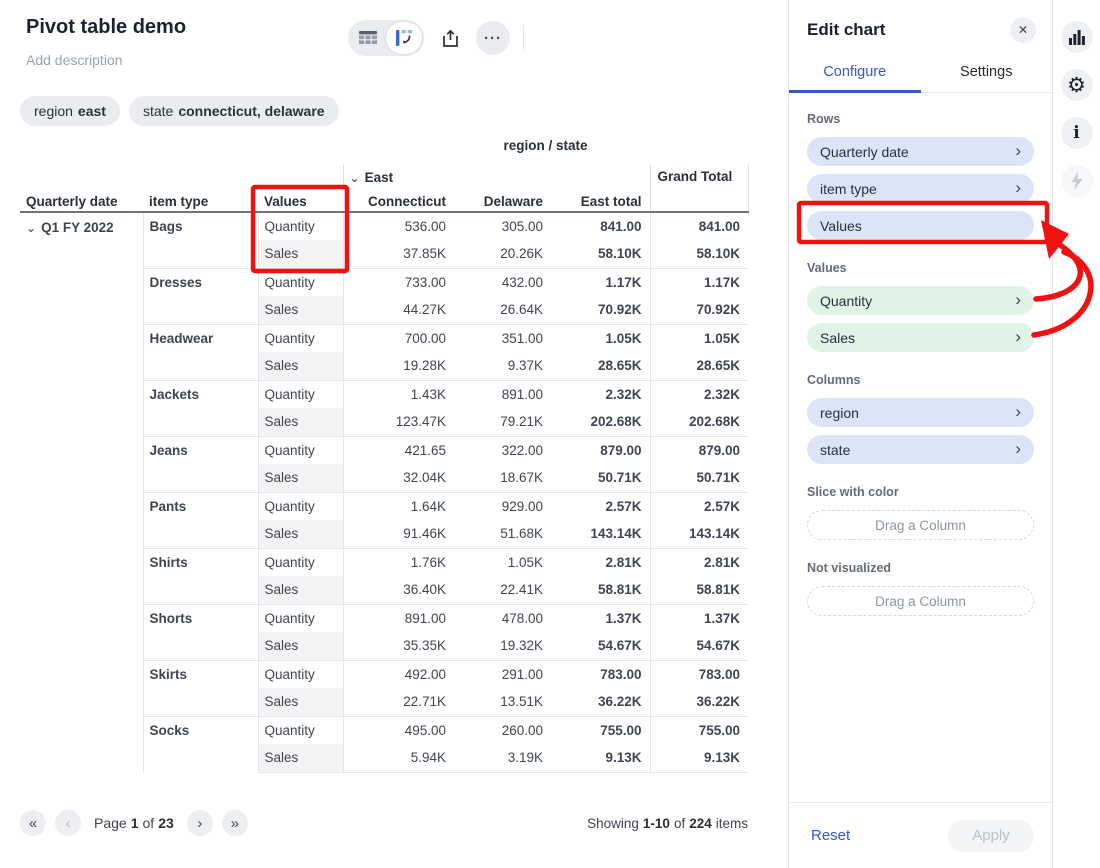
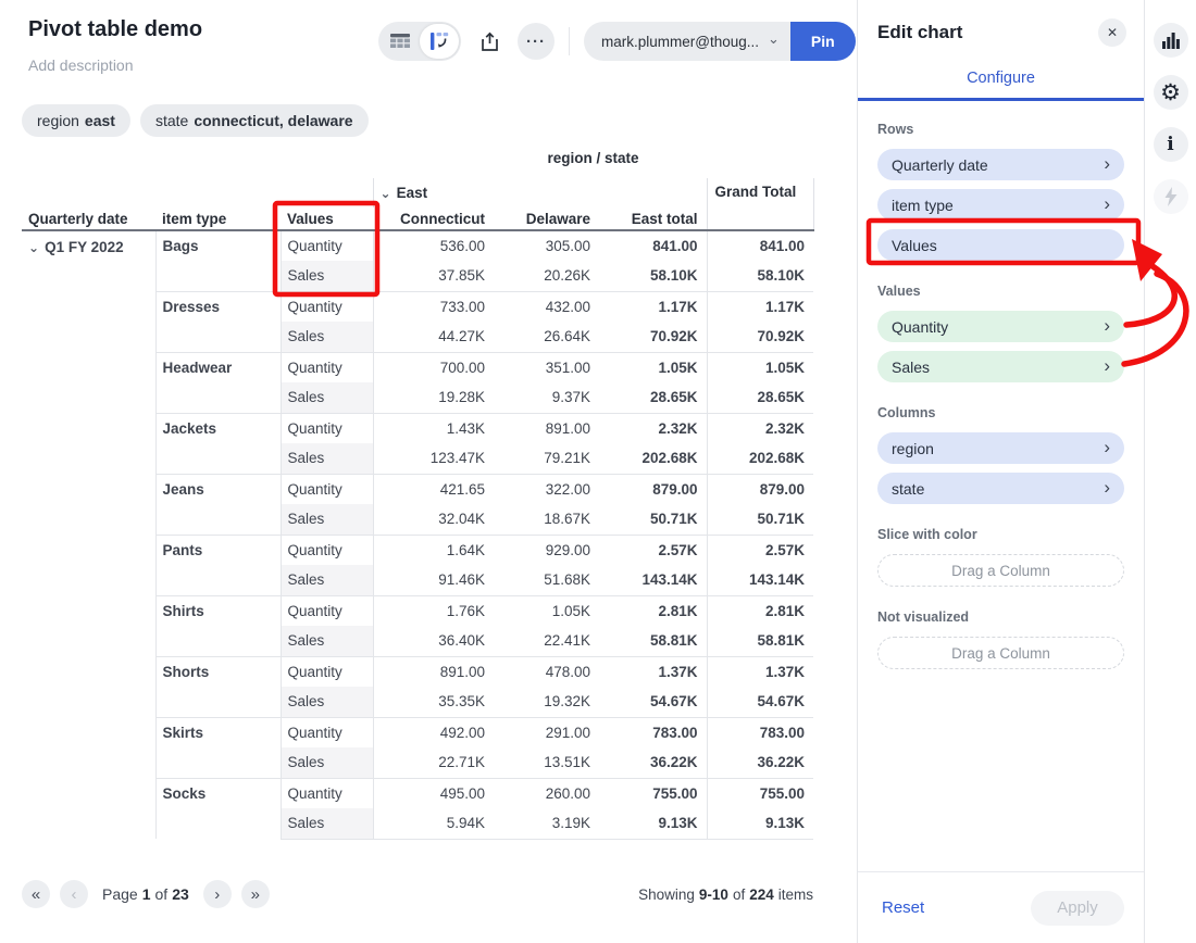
  Pivot table demo
  Add description
  ···
+ mark.plummer@thoug...
+ ⌄
+ Pin
  region
  east
  state
  connecticut, delaware
  region / state
  	⌄ East	Grand Total
  Quarterly date	item type	Values	Connecticut	Delaware	East total
  ⌄ Q1 FY 2022	Bags	Quantity	536.00	305.00	841.00	841.00
  Sales	37.85K	20.26K	58.10K	58.10K
  Dresses	Quantity	733.00	432.00	1.17K	1.17K
  Sales	44.27K	26.64K	70.92K	70.92K
  Headwear	Quantity	700.00	351.00	1.05K	1.05K
  Sales	19.28K	9.37K	28.65K	28.65K
  Jackets	Quantity	1.43K	891.00	2.32K	2.32K
  Sales	123.47K	79.21K	202.68K	202.68K
  Jeans	Quantity	421.65	322.00	879.00	879.00
  Sales	32.04K	18.67K	50.71K	50.71K
  Pants	Quantity	1.64K	929.00	2.57K	2.57K
  Sales	91.46K	51.68K	143.14K	143.14K
  Shirts	Quantity	1.76K	1.05K	2.81K	2.81K
  Sales	36.40K	22.41K	58.81K	58.81K
  Shorts	Quantity	891.00	478.00	1.37K	1.37K
  Sales	35.35K	19.32K	54.67K	54.67K
  Skirts	Quantity	492.00	291.00	783.00	783.00
  Sales	22.71K	13.51K	36.22K	36.22K
  Socks	Quantity	495.00	260.00	755.00	755.00
  Sales	5.94K	3.19K	9.13K	9.13K
  «
  ‹
  Page
  1
  of
  23
  ›
  »
  Showing
- 1-10
+ 9-10
  of
  224
  items
  Edit chart
  ✕
  Configure
- Settings
  Rows
  Quarterly date
  ›
  item type
  ›
  Values
  Values
  Quantity
  ›
  Sales
  ›
  Columns
  region
  ›
  state
  ›
  Slice with color
  Drag a Column
  Not visualized
  Drag a Column
  Reset
  Apply
  ⚙
  i
